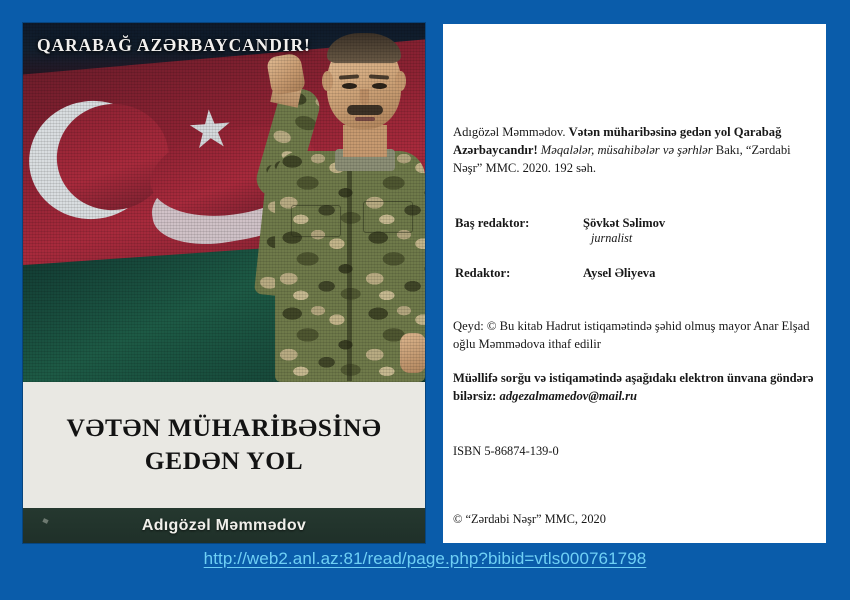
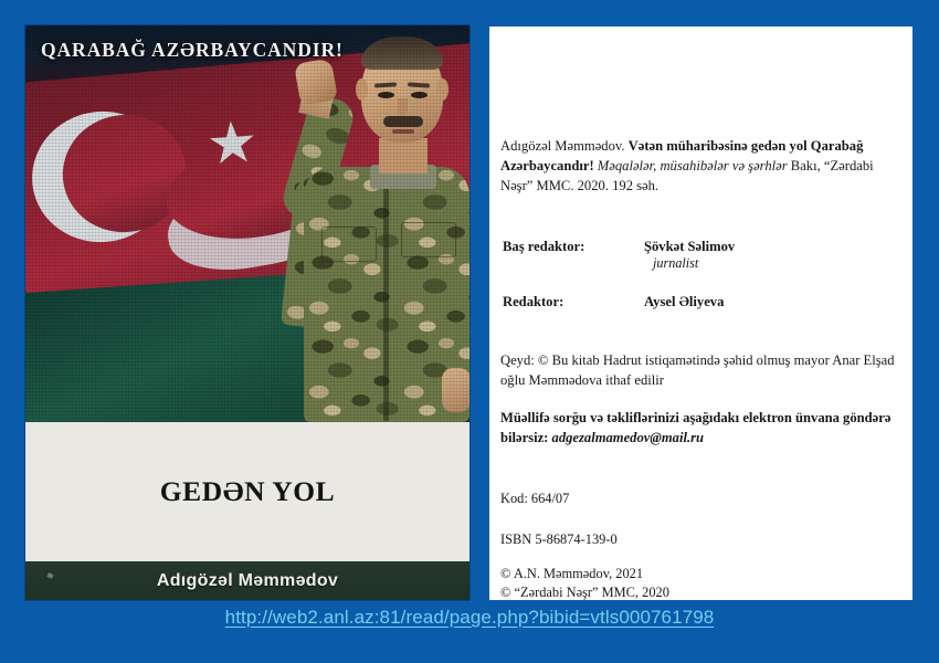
  QARABAĞ AZƏRBAYCANDIR!
- VƏTƏN MÜHARİBƏSİNƏ
  GEDƏN YOL
  Adıgözəl Məmmədov
  Adıgözəl Məmmədov. Vətən müharibəsinə gedən yol Qarabağ Azərbaycandır! Məqalələr, müsahibələr və şərhlər Bakı, “Zərdabi Nəşr” MMC. 2020. 192 səh.
  Baş redaktor:
  Şövkət Səlimov
  jurnalist
  Redaktor:
  Aysel Əliyeva
  Qeyd: © Bu kitab Hadrut istiqamətində şəhid olmuş mayor Anar Elşad oğlu Məmmədova ithaf edilir
- Müəllifə sorğu və istiqamətində aşağıdakı elektron ünvana göndərə bilərsiz: adgezalmamedov@mail.ru
+ Müəllifə sorğu və təkliflərinizi aşağıdakı elektron ünvana göndərə bilərsiz: adgezalmamedov@mail.ru
+ Kod: 664/07
  ISBN 5-86874-139-0
+ © A.N. Məmmədov, 2021
  © “Zərdabi Nəşr” MMC, 2020
  http://web2.anl.az:81/read/page.php?bibid=vtls000761798
